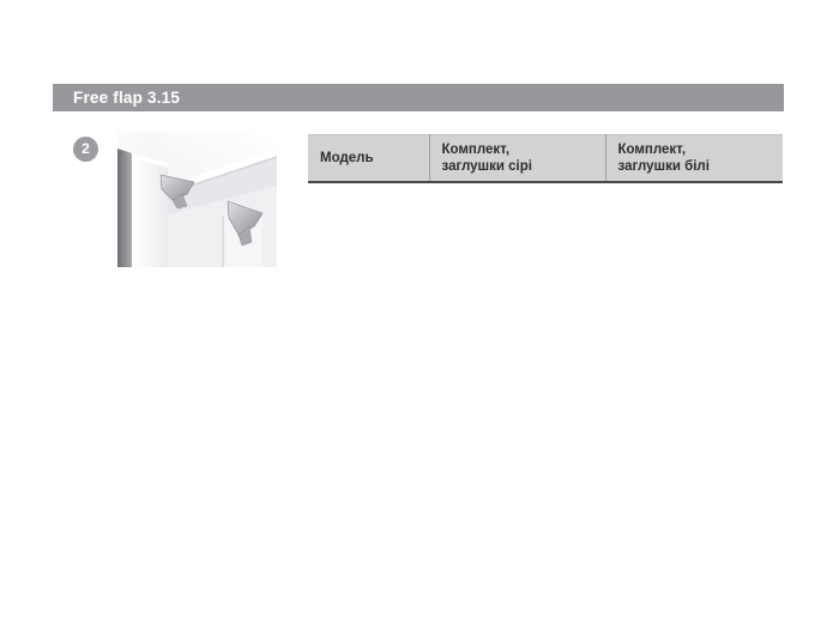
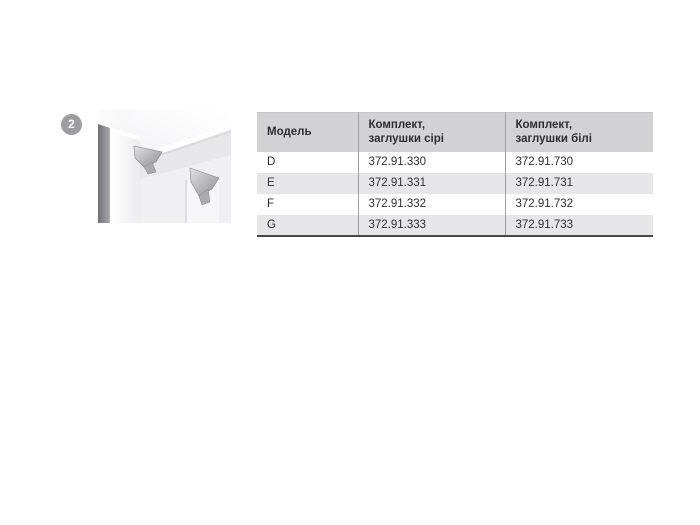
- Free flap 3.15
  2
  Модель	Комплект, заглушки сірі	Комплект, заглушки білі
+ D	372.91.330	372.91.730
+ E	372.91.331	372.91.731
+ F	372.91.332	372.91.732
+ G	372.91.333	372.91.733
